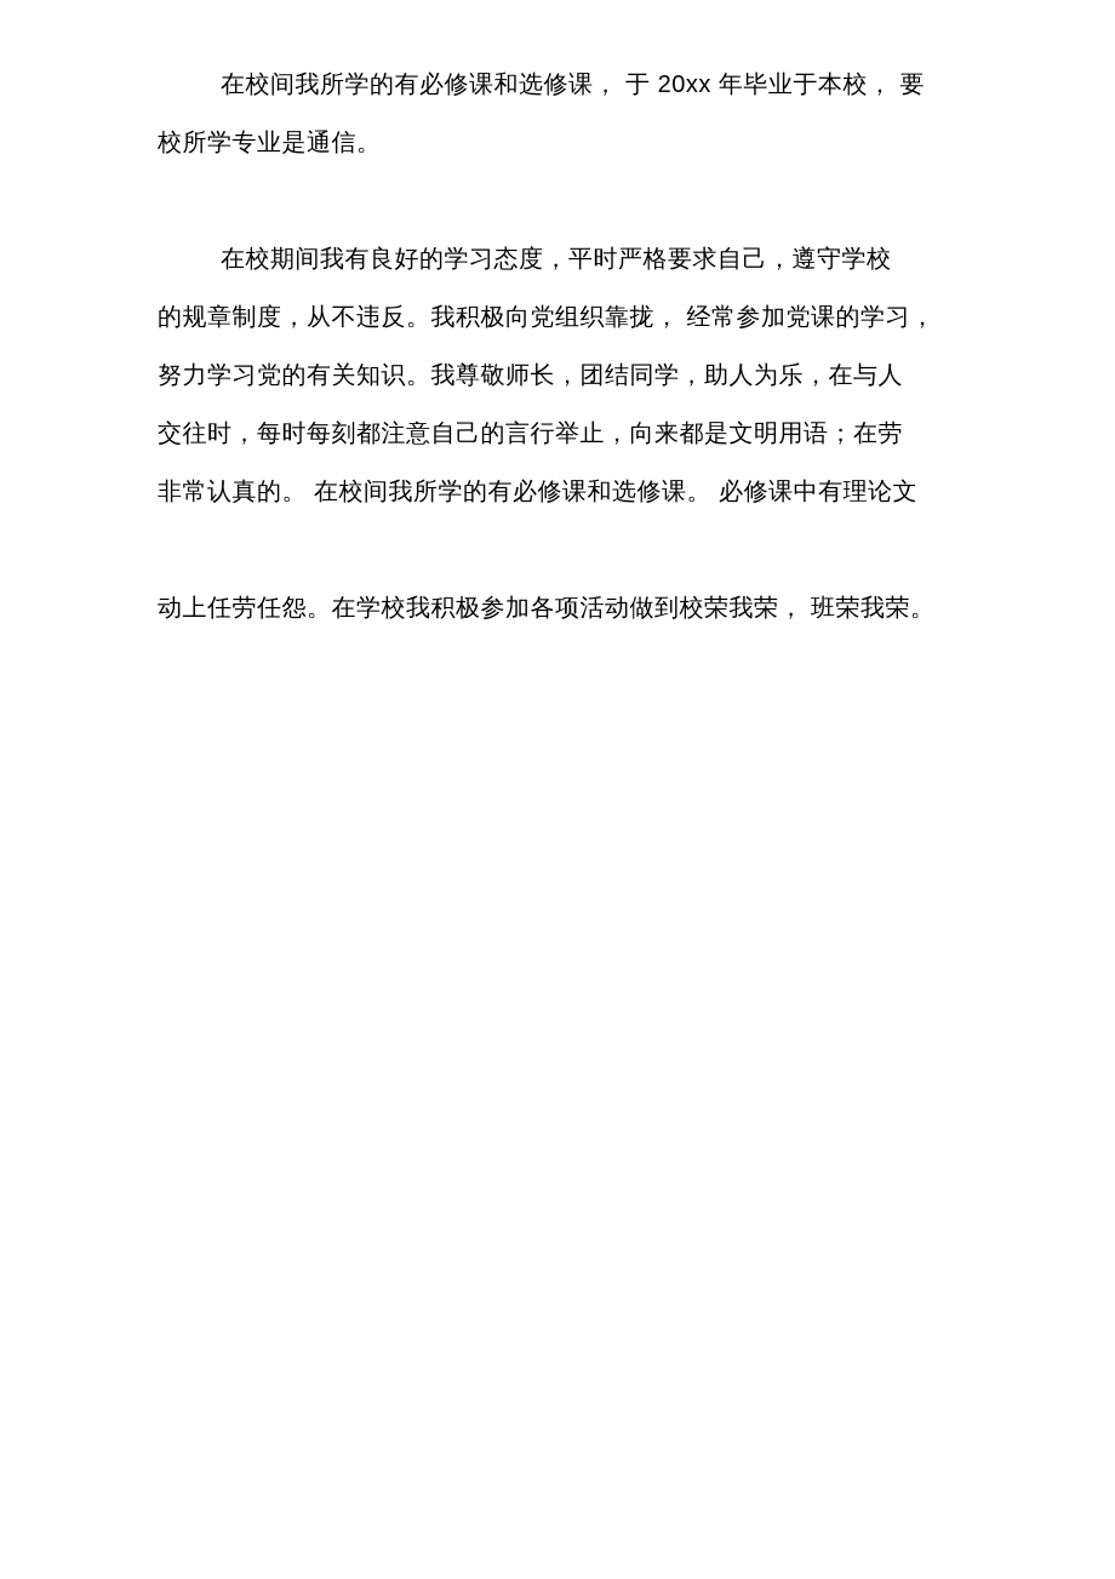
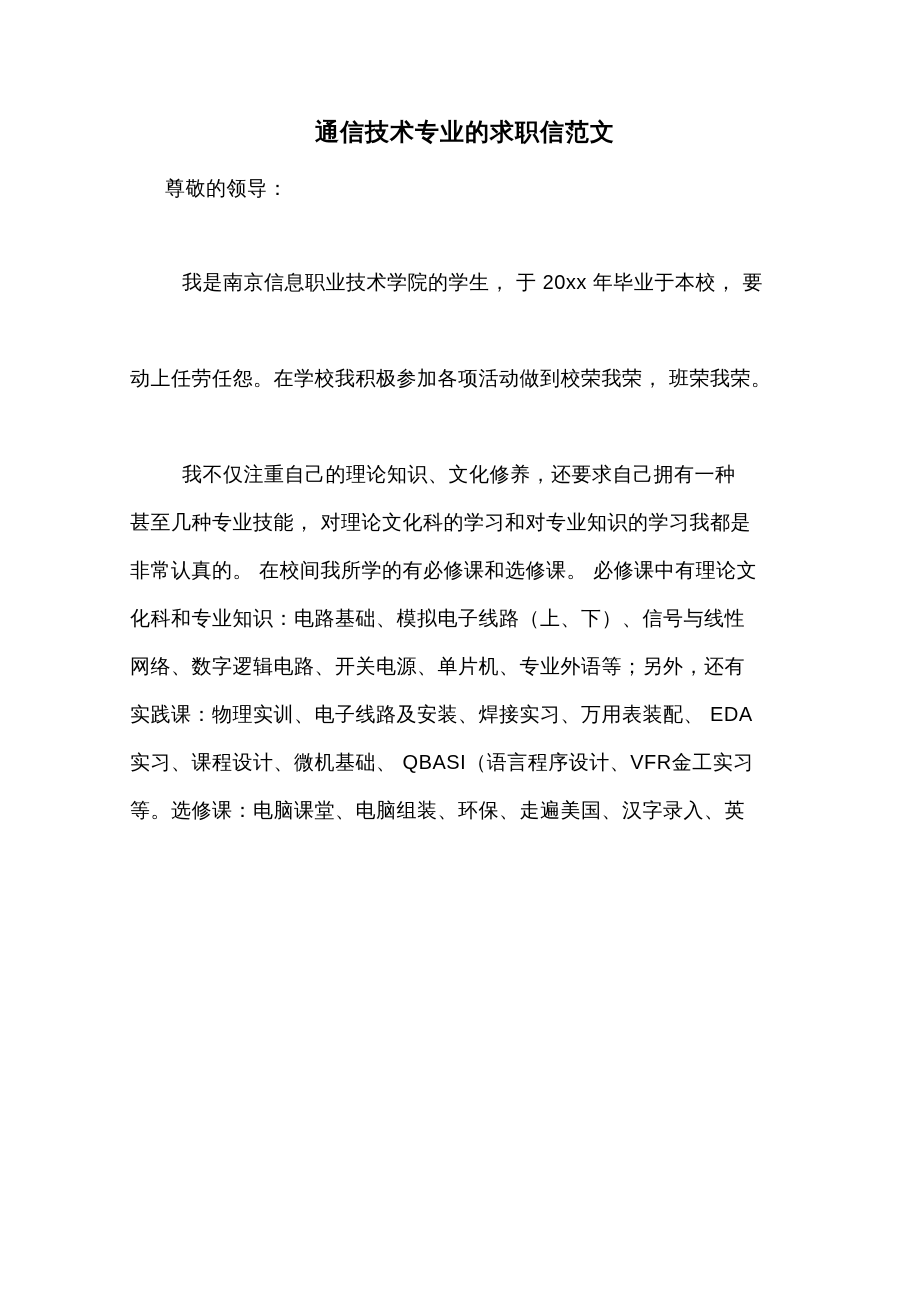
+ 通信技术专业的求职信范文
+ 尊敬的领导：
- 在校间我所学的有必修课和选修课， 于 20xx 年毕业于本校， 要
+ 我是南京信息职业技术学院的学生， 于 20xx 年毕业于本校， 要
- 校所学专业是通信。
- 在校期间我有良好的学习态度，平时严格要求自己，遵守学校
- 的规章制度，从不违反。我积极向党组织靠拢， 经常参加党课的学习，
- 努力学习党的有关知识。我尊敬师长，团结同学，助人为乐，在与人
- 交往时，每时每刻都注意自己的言行举止，向来都是文明用语；在劳
- 非常认真的。 在校间我所学的有必修课和选修课。 必修课中有理论文
+ 动上任劳任怨。在学校我积极参加各项活动做到校荣我荣， 班荣我荣。
+ 我不仅注重自己的理论知识、文化修养，还要求自己拥有一种
+ 甚至几种专业技能， 对理论文化科的学习和对专业知识的学习我都是
- 动上任劳任怨。在学校我积极参加各项活动做到校荣我荣， 班荣我荣。
+ 非常认真的。 在校间我所学的有必修课和选修课。 必修课中有理论文
+ 化科和专业知识：电路基础、模拟电子线路（上、下）、信号与线性
+ 网络、数字逻辑电路、开关电源、单片机、专业外语等；另外，还有
+ 实践课：物理实训、电子线路及安装、焊接实习、万用表装配、 EDA
+ 实习、课程设计、微机基础、 QBASI（语言程序设计、VFR金工实习
+ 等。选修课：电脑课堂、电脑组装、环保、走遍美国、汉字录入、英
